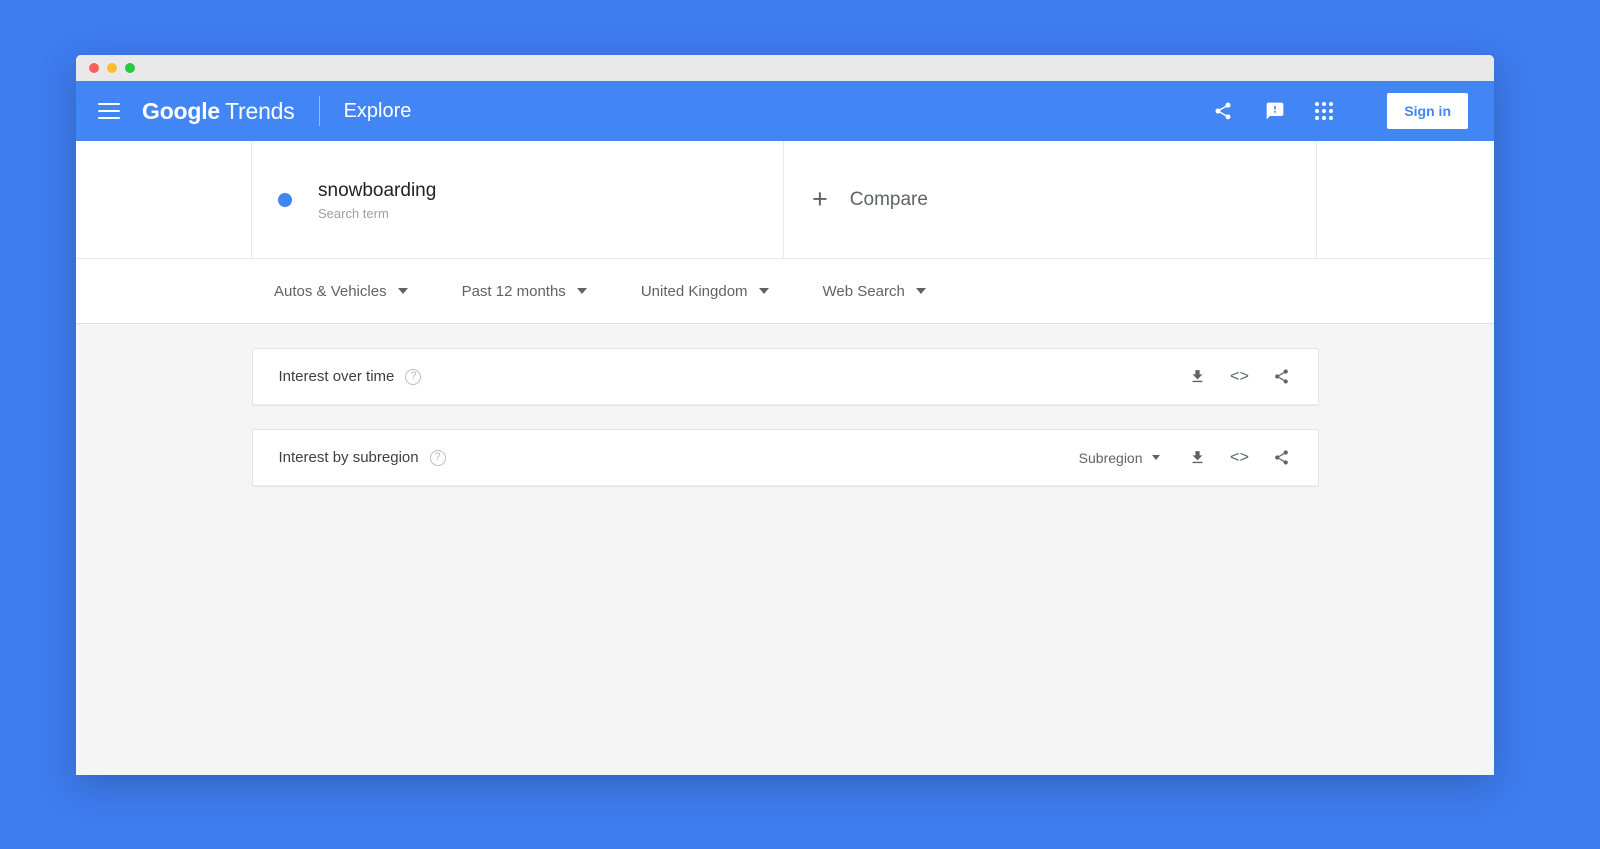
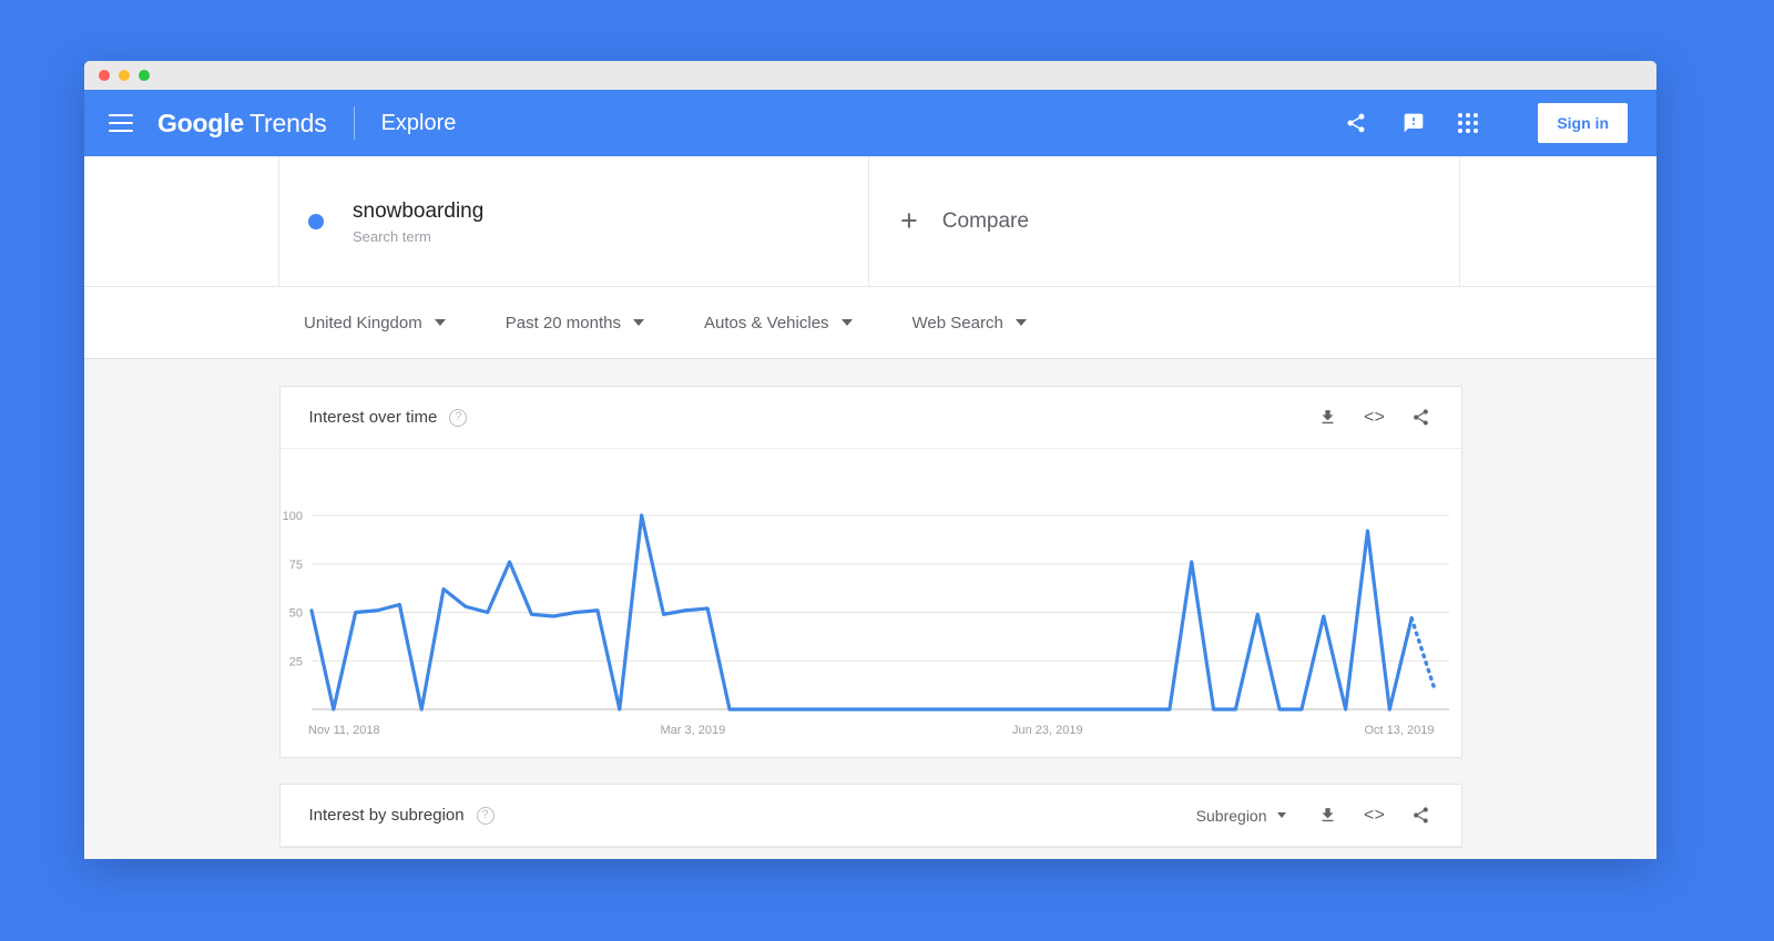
  Google Trends
  Explore
  Sign in
  snowboarding
  Search term
  +
  Compare
- Autos & Vehicles
+ United Kingdom
- Past 12 months
+ Past 20 months
- United Kingdom
+ Autos & Vehicles
  Web Search
  Interest over time
  ?
  <>
+ 25
+ 50
+ 75
+ 100
+ Nov 11, 2018
+ Mar 3, 2019
+ Jun 23, 2019
+ Oct 13, 2019
  Interest by subregion
  ?
  Subregion
  <>
